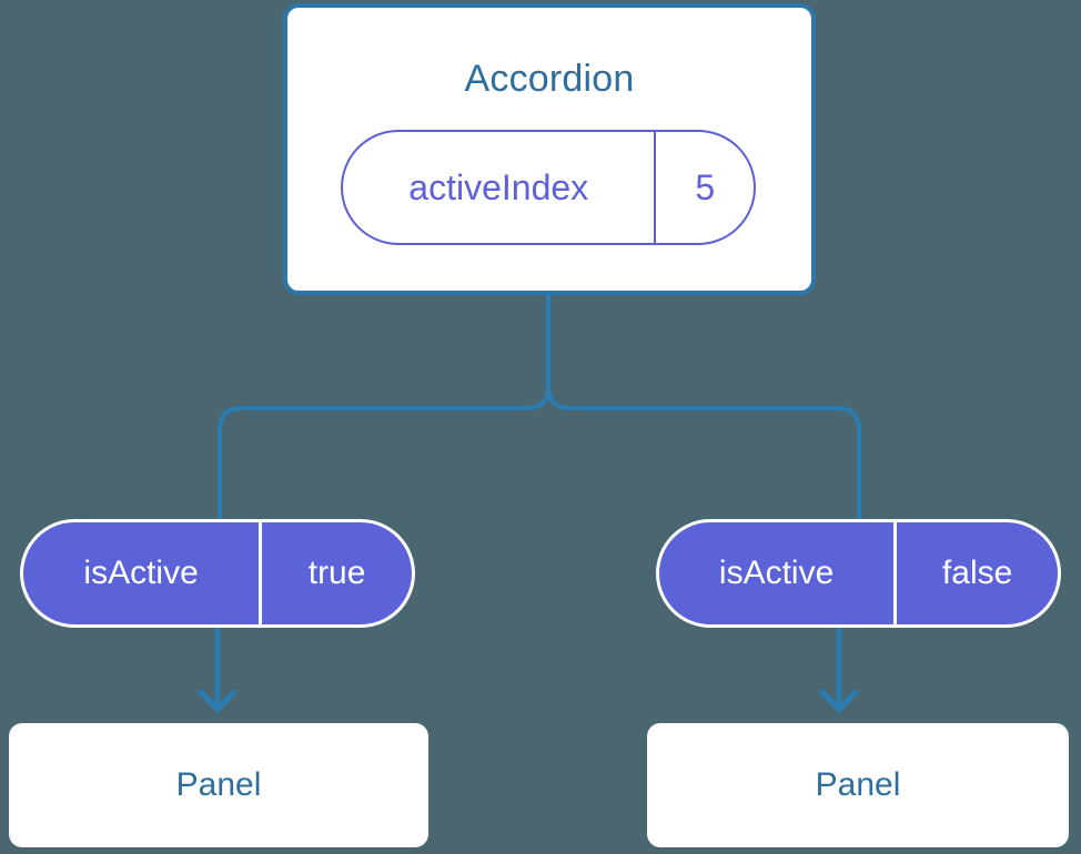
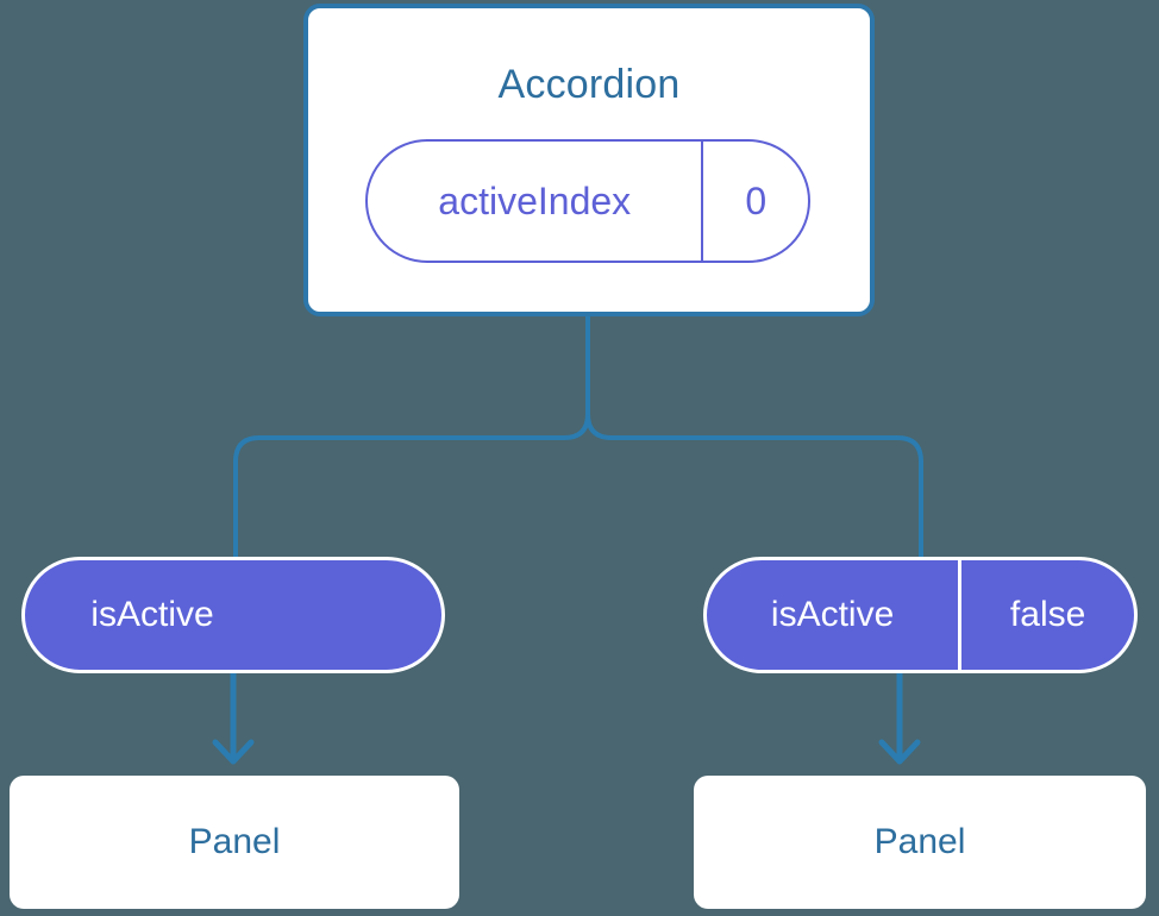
  Accordion
  activeIndex
- 5
+ 0
  isActive
- true
  Panel
  isActive
  false
  Panel
